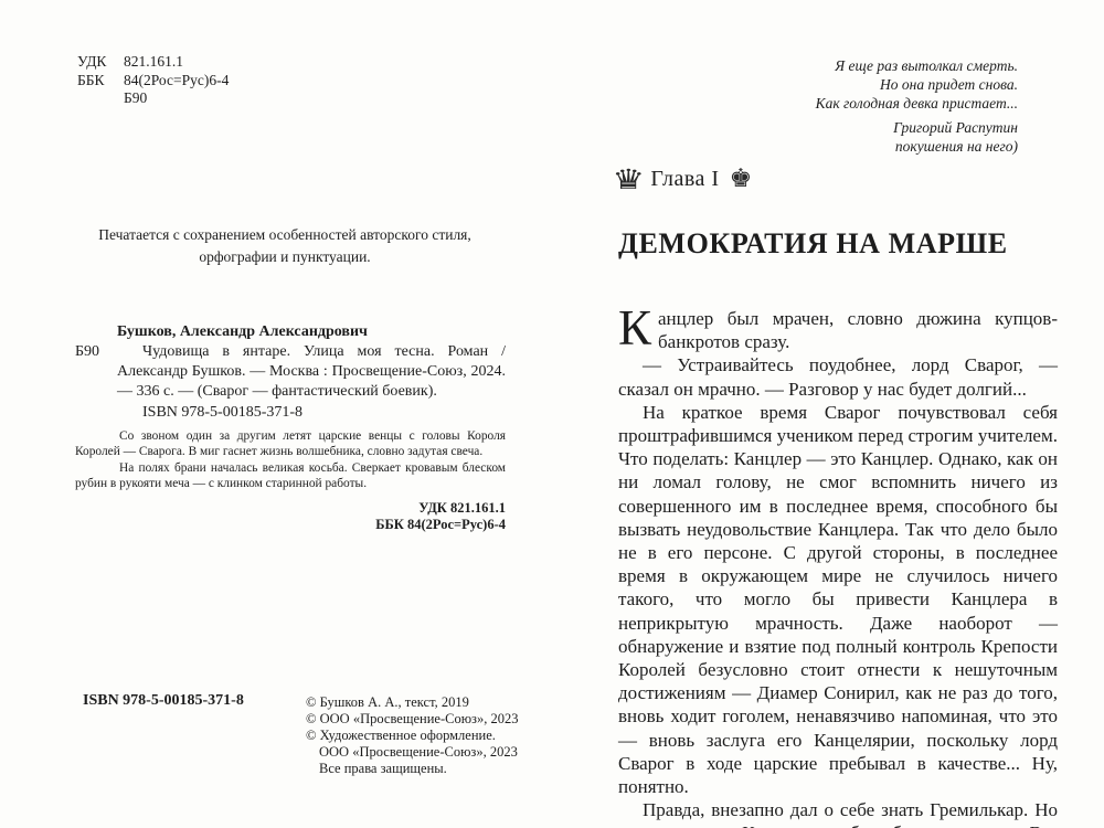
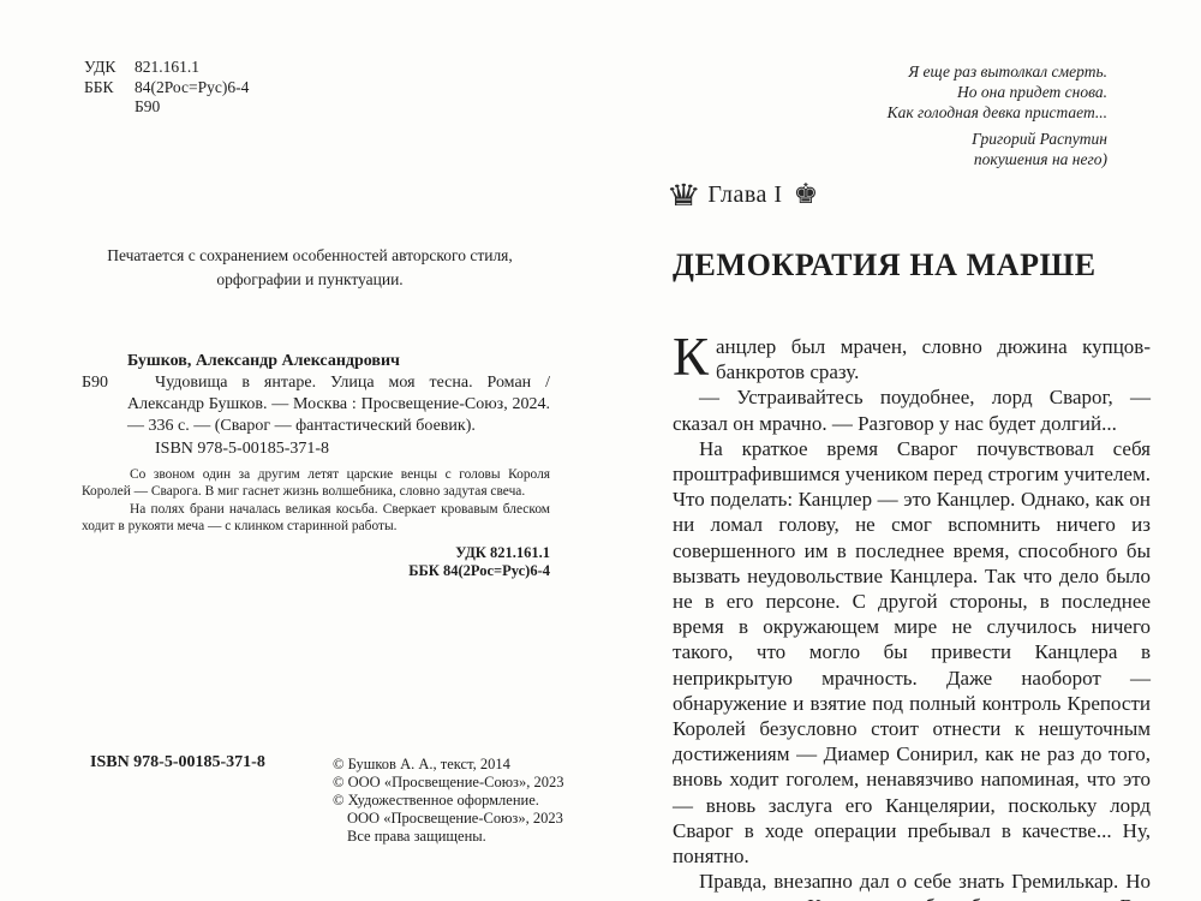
  УДК 821.161.1
  ББК 84(2Рос=Рус)6-4
  Б90
  Печатается с сохранением особенностей авторского стиля,
  орфографии и пунктуации.
  Бушков, Александр Александрович
  Б90
  Чудовища в янтаре. Улица моя тесна. Роман / Александр Бушков. — Москва : Просвещение-Союз, 2024. — 336 с. — (Сварог — фантастический боевик).
  ISBN 978-5-00185-371-8
  Со звоном один за другим летят царские венцы с головы Короля Королей — Сварога. В миг гаснет жизнь волшебника, словно задутая свеча.
- На полях брани началась великая косьба. Сверкает кровавым блеском рубин в рукояти меча — с клинком старинной работы.
+ На полях брани началась великая косьба. Сверкает кровавым блеском ходит в рукояти меча — с клинком старинной работы.
  УДК 821.161.1
  ББК 84(2Рос=Рус)6-4
  ISBN 978-5-00185-371-8
- © Бушков А. А., текст, 2019
+ © Бушков А. А., текст, 2014
  © ООО «Просвещение-Союз», 2023
  © Художественное оформление.
  ООО «Просвещение-Союз», 2023
  Все права защищены.
  Я еще раз вытолкал смерть.
  Но она придет снова.
  Как голодная девка пристает...
  Григорий Распутин
  покушения на него)
  ♛
  Глава I
  ♚
  ДЕМОКРАТИЯ НА МАРШЕ
  К
  анцлер был мрачен, словно дюжина купцов-банкротов сразу.
  — Устраивайтесь поудобнее, лорд Сварог, — сказал он мрачно. — Разговор у нас будет долгий...
- На краткое время Сварог почувствовал себя проштрафившимся учеником перед строгим учителем. Что поделать: Канцлер — это Канцлер. Однако, как он ни ломал голову, не смог вспомнить ничего из совершенного им в последнее время, способного бы вызвать неудовольствие Канцлера. Так что дело было не в его персоне. С другой стороны, в последнее время в окружающем мире не случилось ничего такого, что могло бы привести Канцлера в неприкрытую мрачность. Даже наоборот — обнаружение и взятие под полный контроль Крепости Королей безусловно стоит отнести к нешуточным достижениям — Диамер Сонирил, как не раз до того, вновь ходит гоголем, ненавязчиво напоминая, что это — вновь заслуга его Канцелярии, поскольку лорд Сварог в ходе царские пребывал в качестве... Ну, понятно.
+ На краткое время Сварог почувствовал себя проштрафившимся учеником перед строгим учителем. Что поделать: Канцлер — это Канцлер. Однако, как он ни ломал голову, не смог вспомнить ничего из совершенного им в последнее время, способного бы вызвать неудовольствие Канцлера. Так что дело было не в его персоне. С другой стороны, в последнее время в окружающем мире не случилось ничего такого, что могло бы привести Канцлера в неприкрытую мрачность. Даже наоборот — обнаружение и взятие под полный контроль Крепости Королей безусловно стоит отнести к нешуточным достижениям — Диамер Сонирил, как не раз до того, вновь ходит гоголем, ненавязчиво напоминая, что это — вновь заслуга его Канцелярии, поскольку лорд Сварог в ходе операции пребывал в качестве... Ну, понятно.
